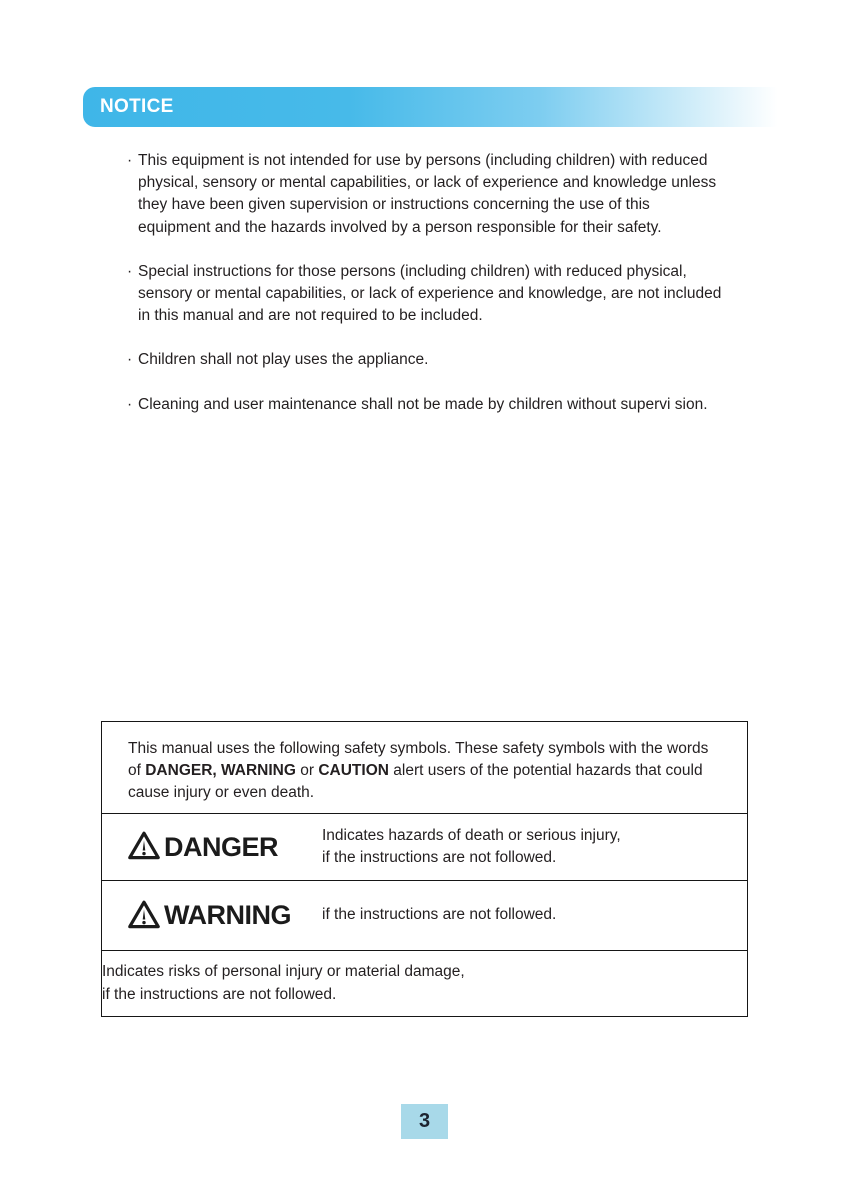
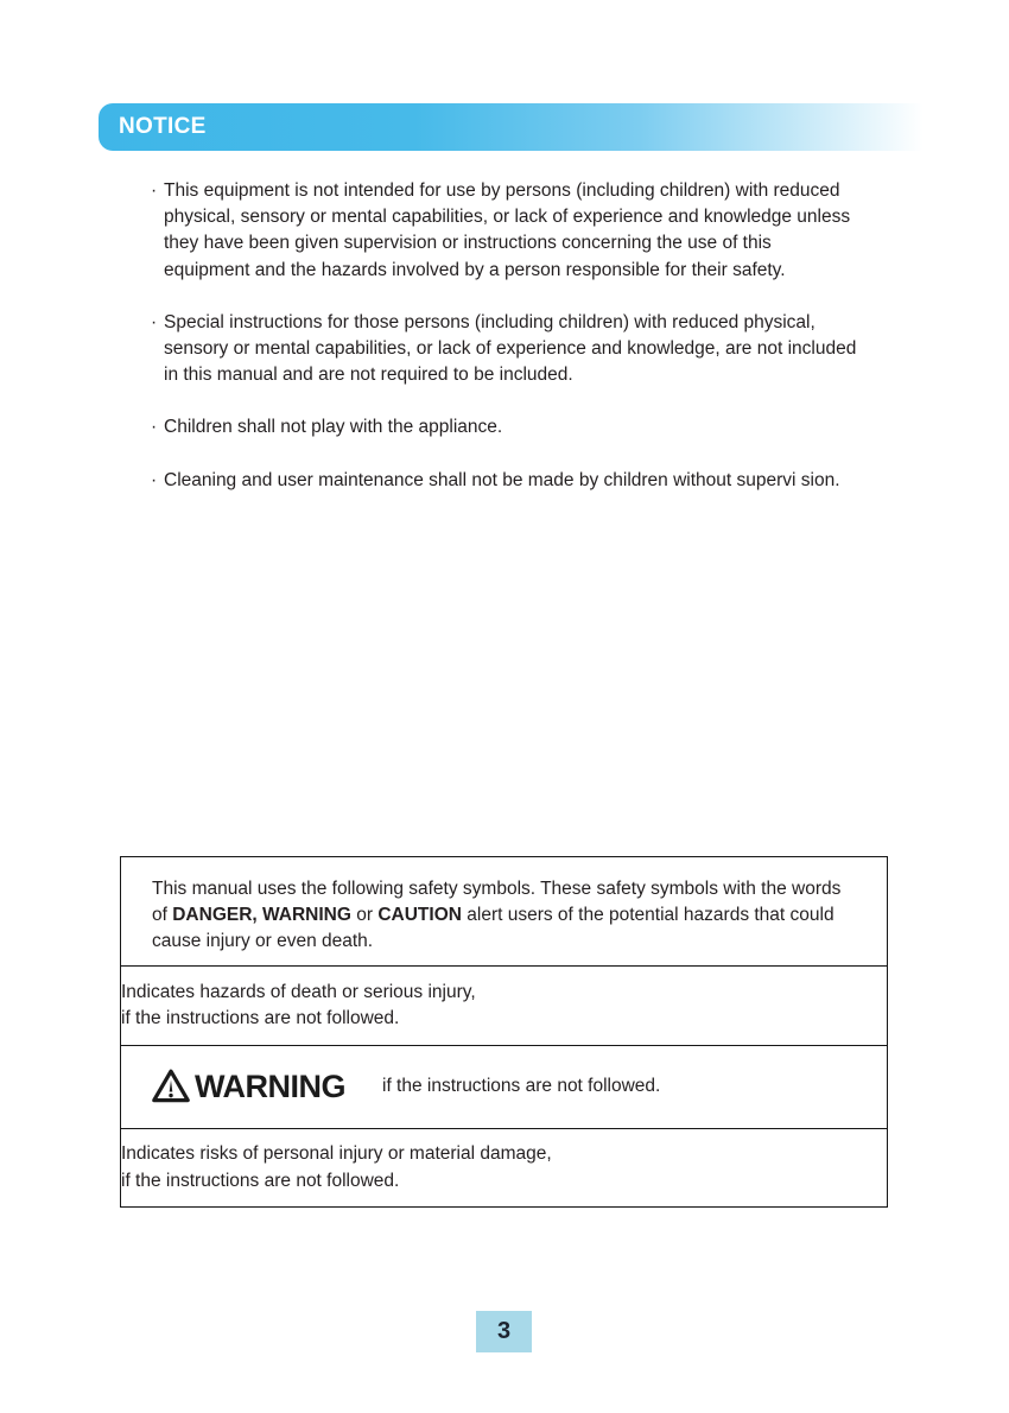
  NOTICE
  ·
  This equipment is not intended for use by persons (including children) with reduced physical, sensory or mental capabilities, or lack of experience and knowledge unless they have been given supervision or instructions concerning the use of this equipment and the hazards involved by a person responsible for their safety.
  ·
  Special instructions for those persons (including children) with reduced physical, sensory or mental capabilities, or lack of experience and knowledge, are not included in this manual and are not required to be included.
  ·
- Children shall not play uses the appliance.
+ Children shall not play with the appliance.
  ·
  Cleaning and user maintenance shall not be made by children without supervi sion.
  This manual uses the following safety symbols. These safety symbols with the words of DANGER, WARNING or CAUTION alert users of the potential hazards that could cause injury or even death.
- DANGER
  Indicates hazards of death or serious injury,
  if the instructions are not followed.
  WARNING
  if the instructions are not followed.
  Indicates risks of personal injury or material damage,
  if the instructions are not followed.
  3
